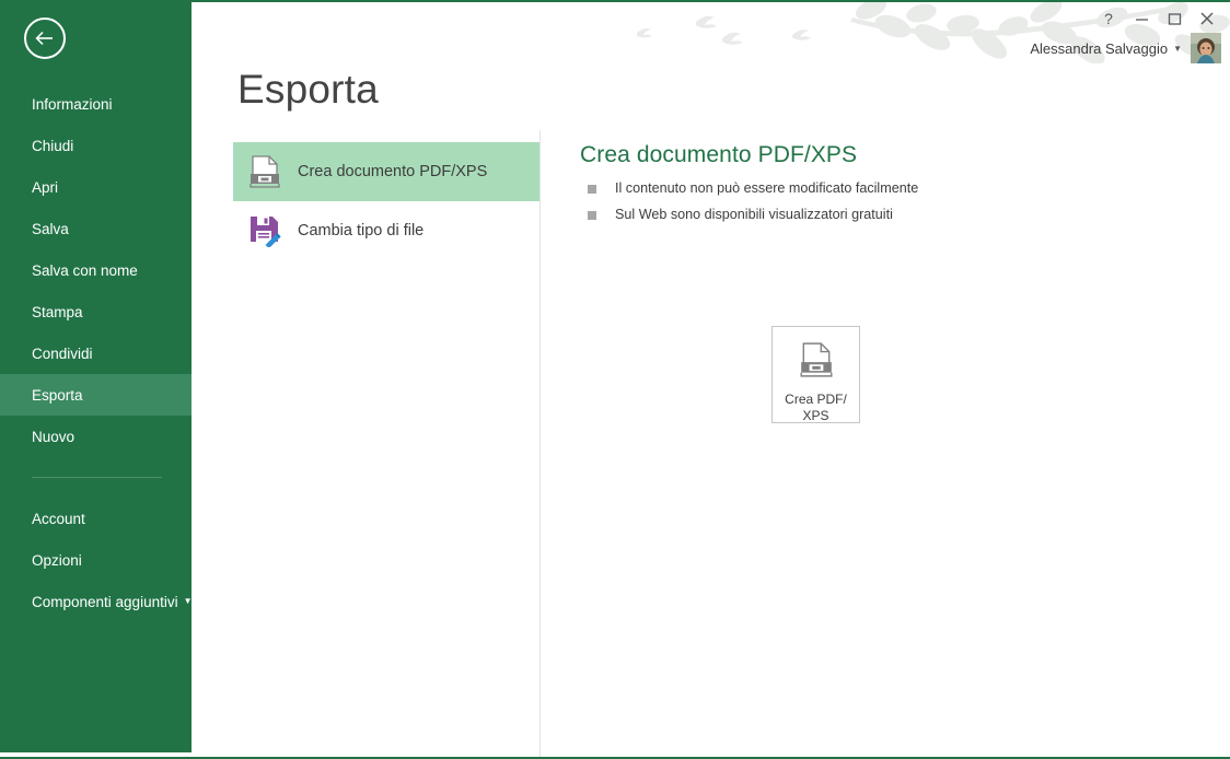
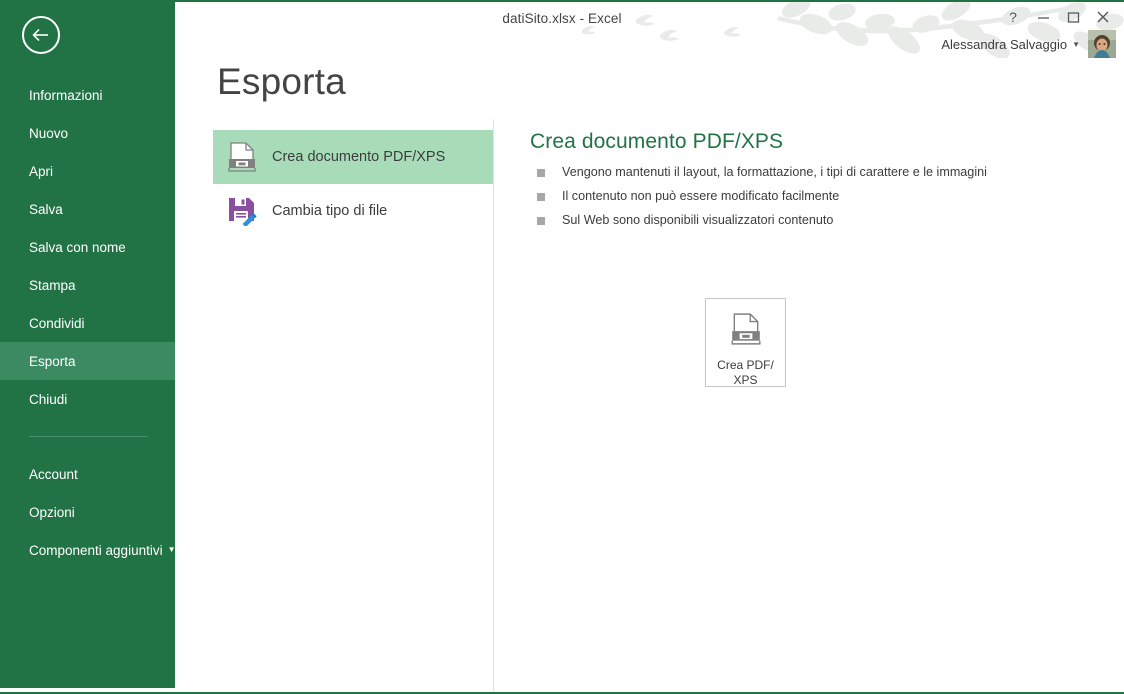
+ datiSito.xlsx - Excel
  ?
  Alessandra Salvaggio
  ▼
  Informazioni
- Chiudi
+ Nuovo
  Apri
  Salva
  Salva con nome
  Stampa
  Condividi
  Esporta
- Nuovo
+ Chiudi
  Account
  Opzioni
  Componenti aggiuntivi
  ▼
  Esporta
  Crea documento PDF/XPS
  Cambia tipo di file
  Crea documento PDF/XPS
+ Vengono mantenuti il layout, la formattazione, i tipi di carattere e le immagini
  Il contenuto non può essere modificato facilmente
- Sul Web sono disponibili visualizzatori gratuiti
+ Sul Web sono disponibili visualizzatori contenuto
  Crea PDF/
  XPS
